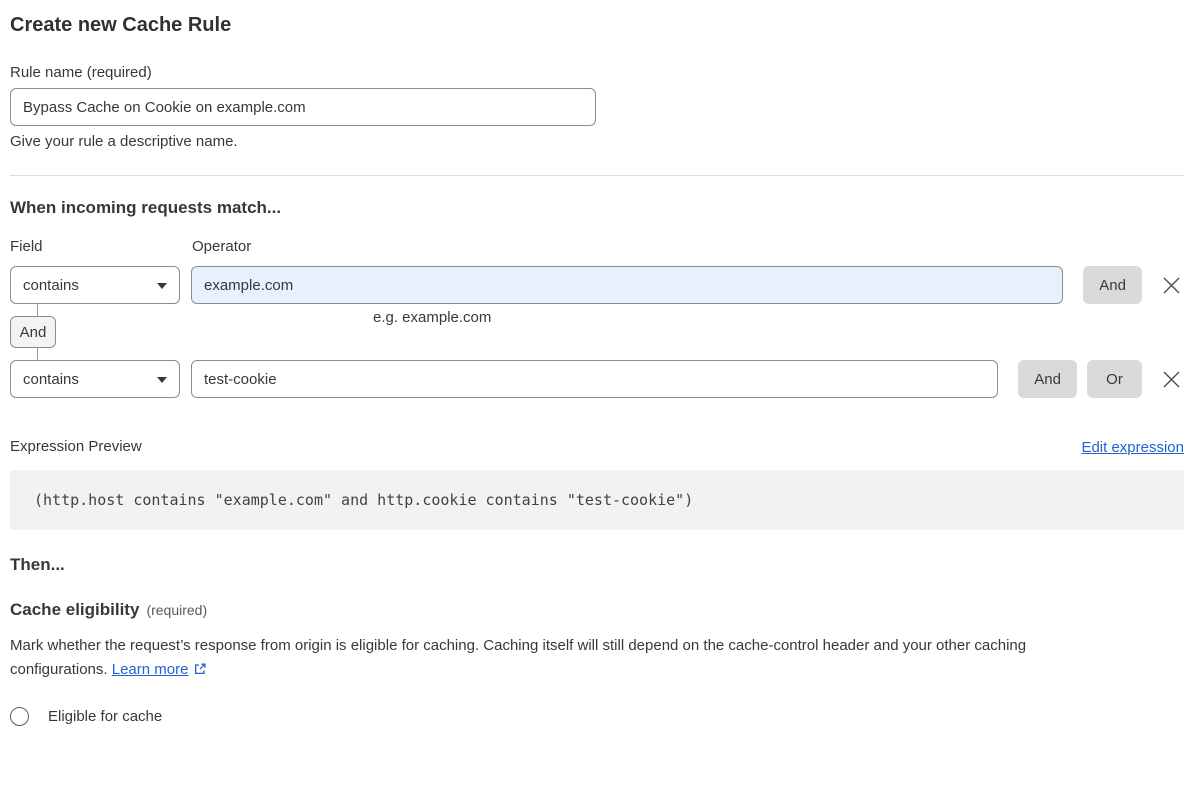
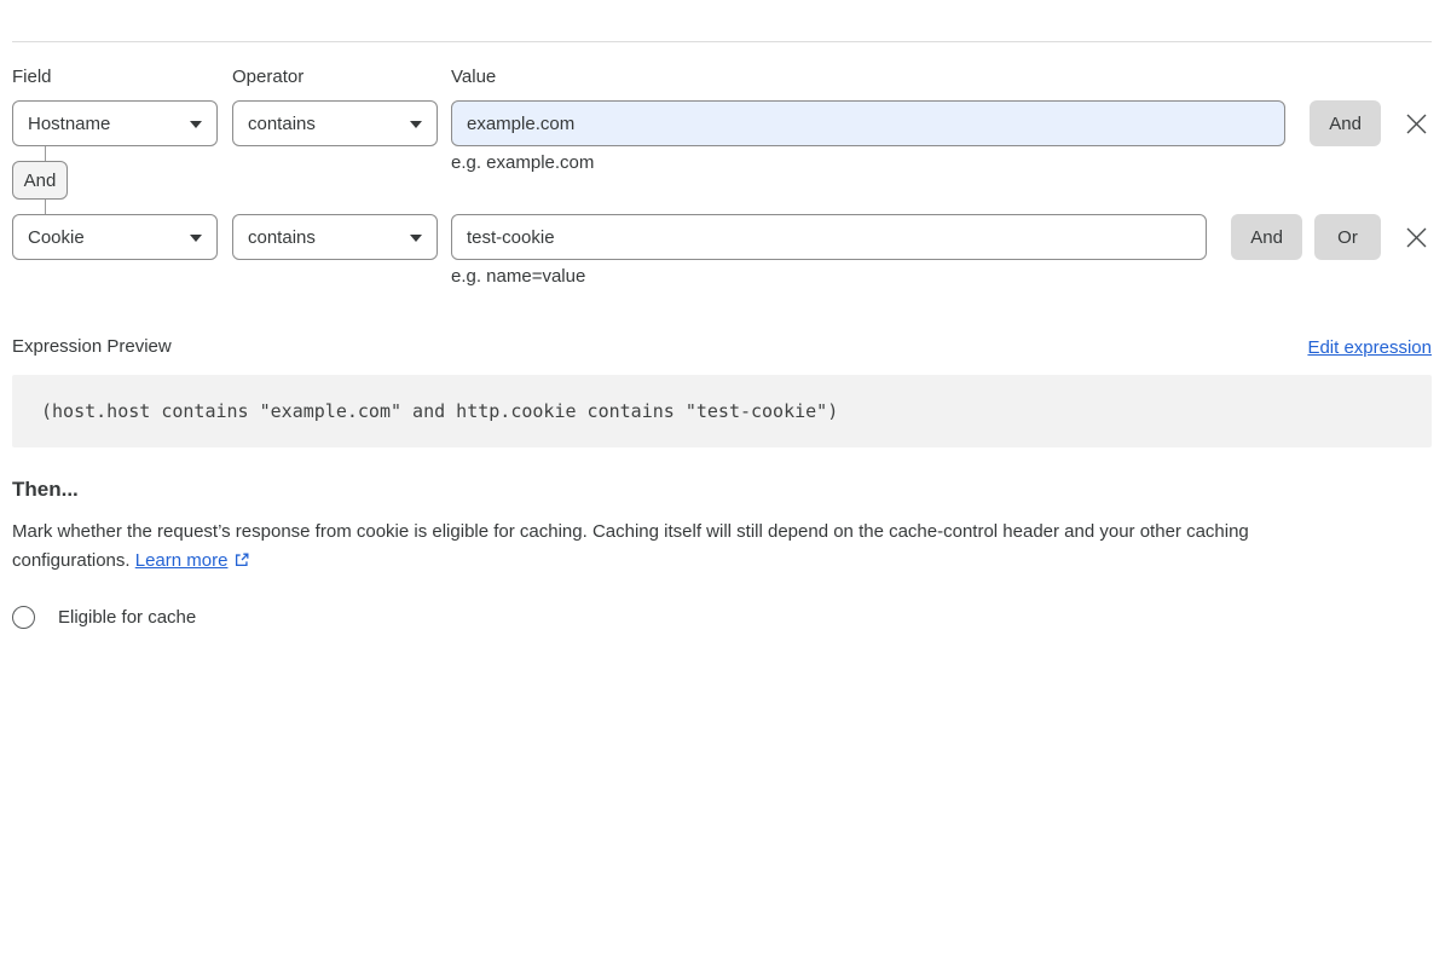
- Create new Cache Rule
- Rule name (required)
- Bypass Cache on Cookie on example.com
- Give your rule a descriptive name.
- When incoming requests match...
  Field
  Operator
+ Value
+ Hostname
  contains
  example.com
  And
  And
  e.g. example.com
+ Cookie
  contains
  test-cookie
  And
  Or
+ e.g. name=value
  Expression Preview
  Edit expression
- (http.host contains "example.com" and http.cookie contains "test-cookie")
+ (host.host contains "example.com" and http.cookie contains "test-cookie")
  Then...
- Cache eligibility (required)
- Mark whether the request’s response from origin is eligible for caching. Caching itself will still depend on the cache-control header and your other caching
+ Mark whether the request’s response from cookie is eligible for caching. Caching itself will still depend on the cache-control header and your other caching
  configurations. Learn more
  Eligible for cache
